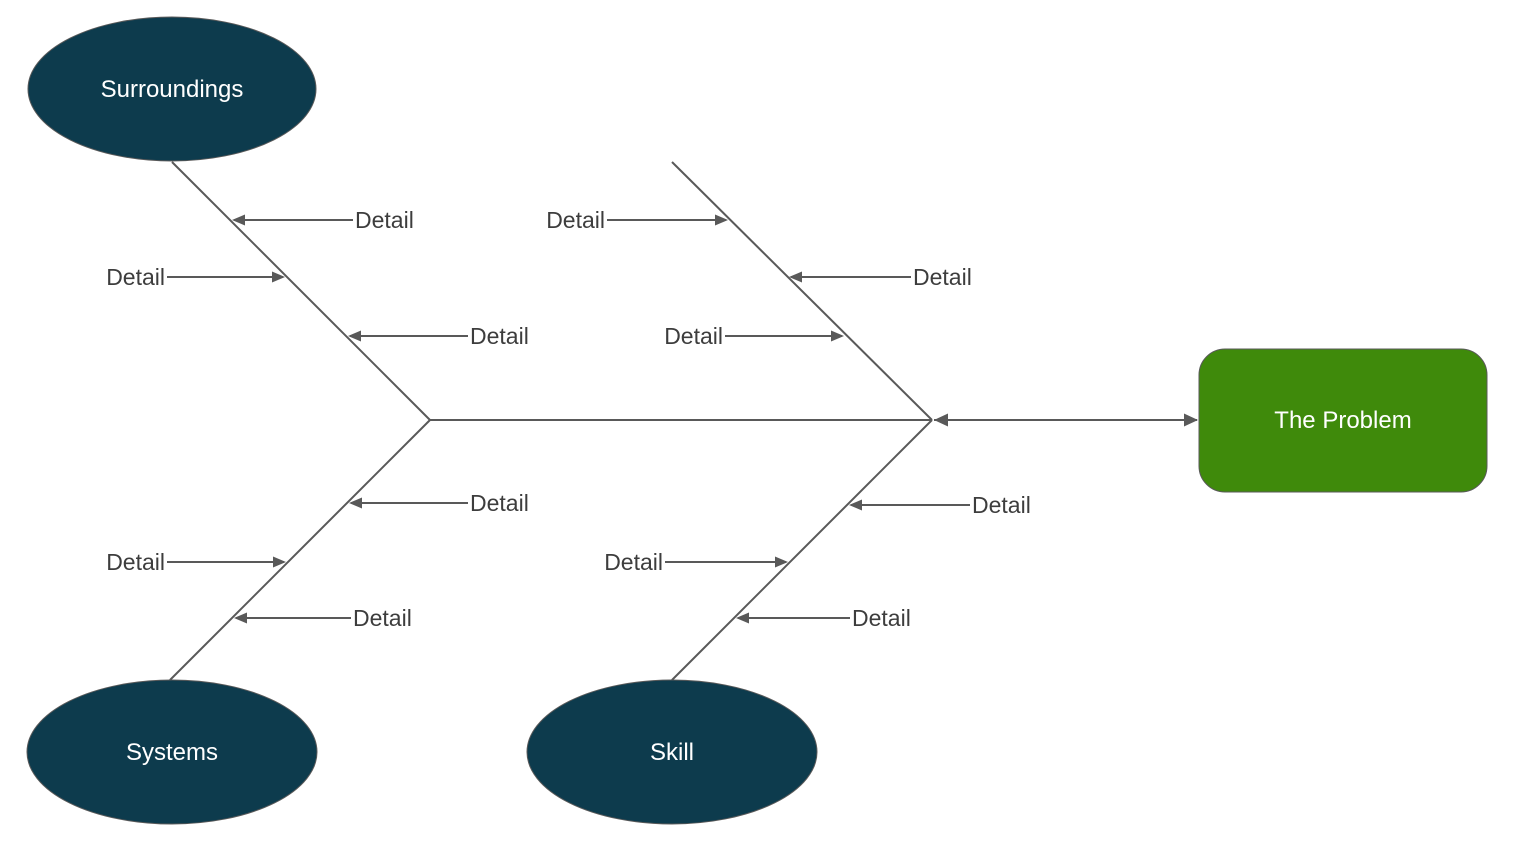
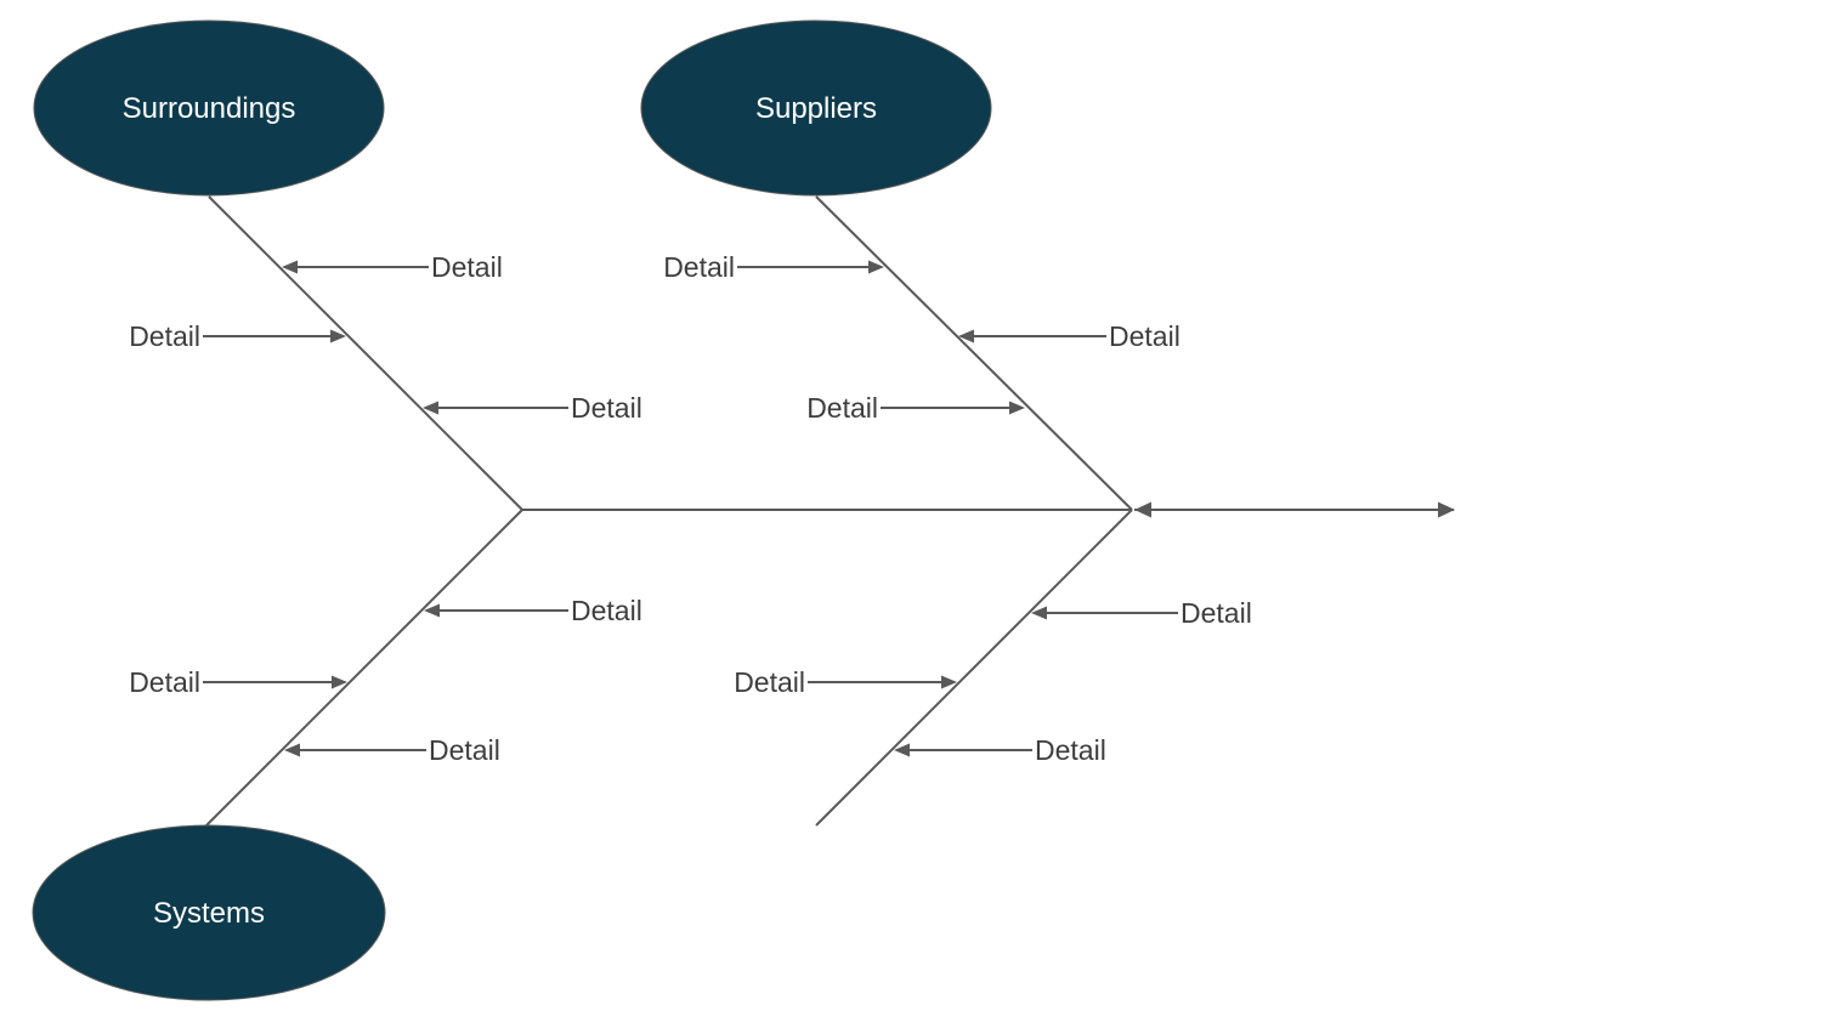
  Detail
  Detail
  Detail
  Detail
  Detail
  Detail
  Detail
  Detail
  Detail
  Detail
  Detail
  Detail
  Surroundings
+ Suppliers
  Systems
- Skill
- The Problem
